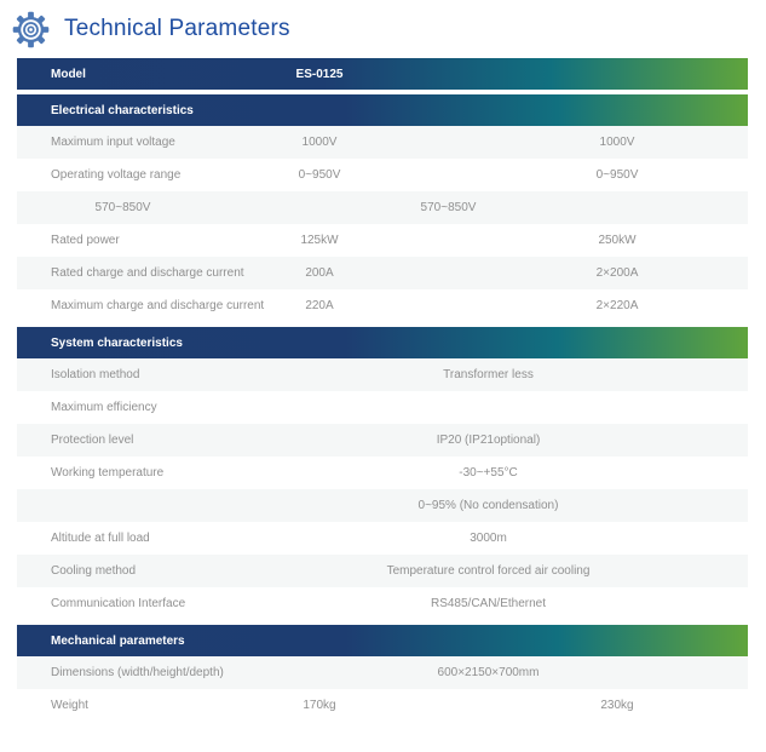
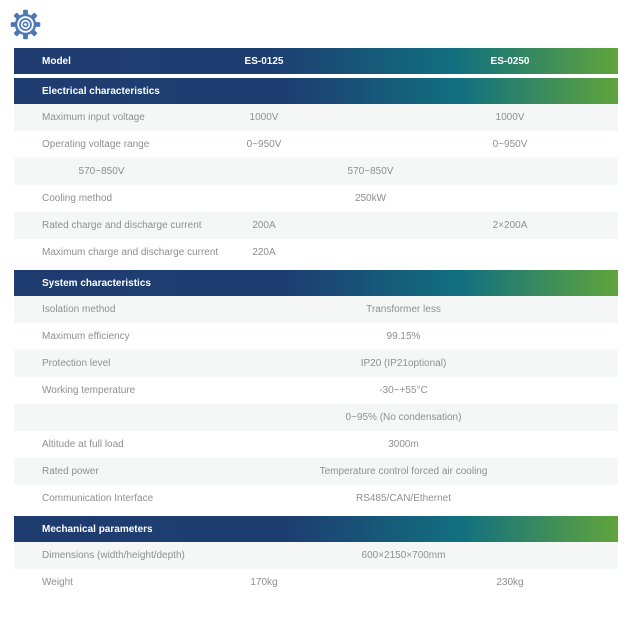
- Technical Parameters
  Model
  ES-0125
+ ES-0250
  Electrical characteristics
  Maximum input voltage
  1000V
  1000V
  Operating voltage range
  0~950V
  0~950V
  570~850V
  570~850V
- Rated power
+ Cooling method
- 125kW
  250kW
  Rated charge and discharge current
  200A
  2×200A
  Maximum charge and discharge current
  220A
- 2×220A
  System characteristics
  Isolation method
  Transformer less
  Maximum efficiency
+ 99.15%
  Protection level
  IP20 (IP21optional)
  Working temperature
  -30~+55°C
  0~95% (No condensation)
  Altitude at full load
  3000m
- Cooling method
+ Rated power
  Temperature control forced air cooling
  Communication Interface
  RS485/CAN/Ethernet
  Mechanical parameters
  Dimensions (width/height/depth)
  600×2150×700mm
  Weight
  170kg
  230kg
